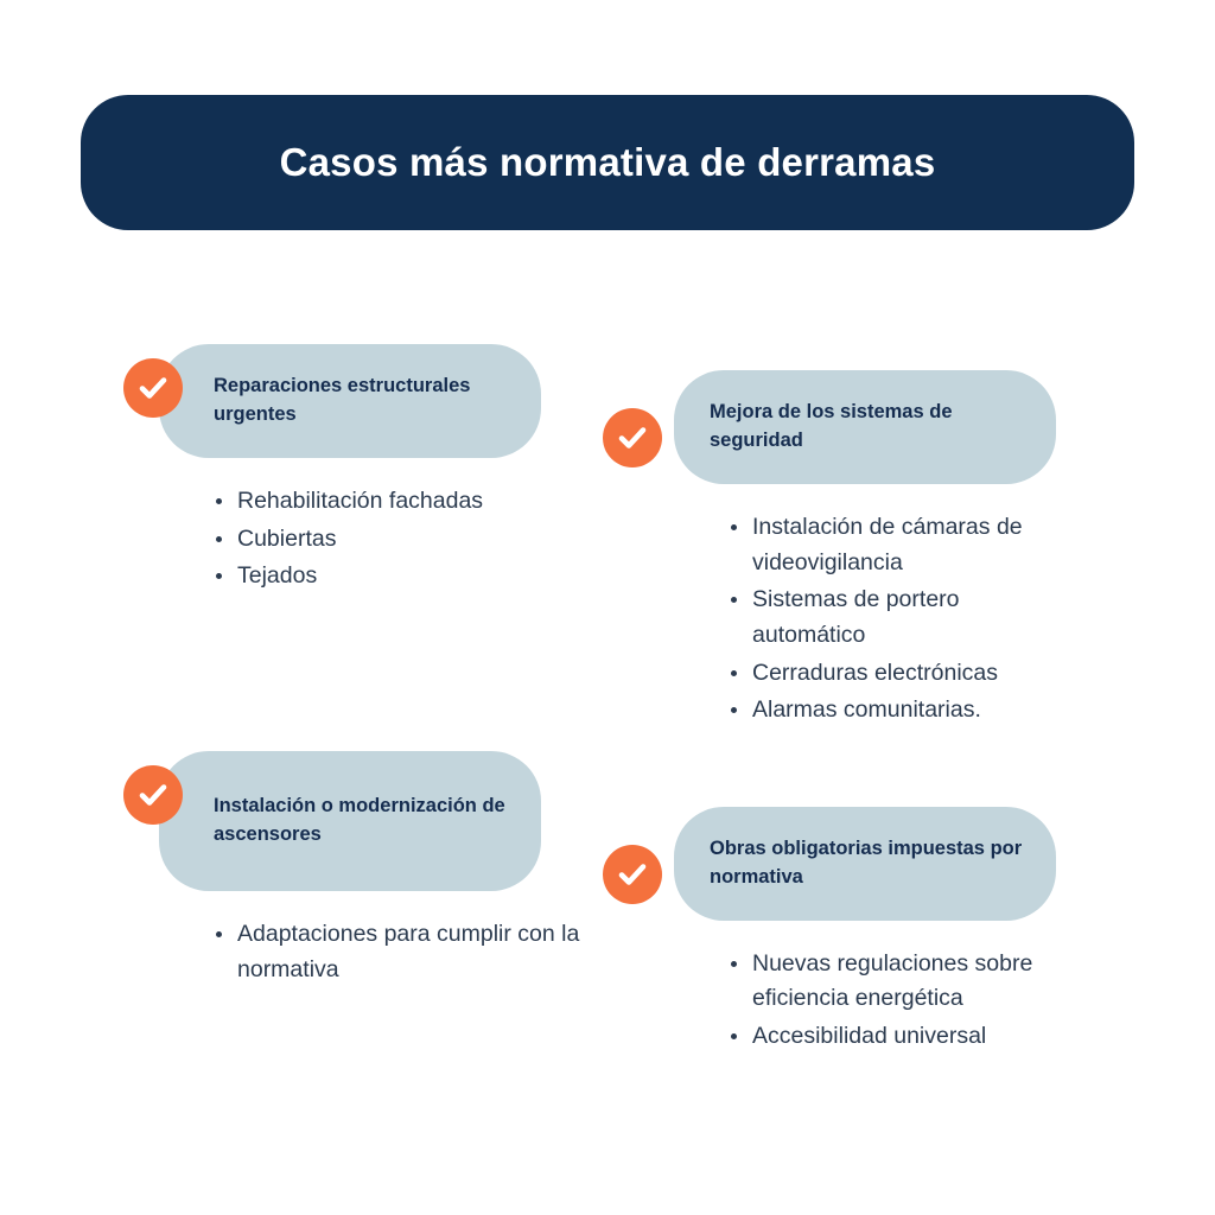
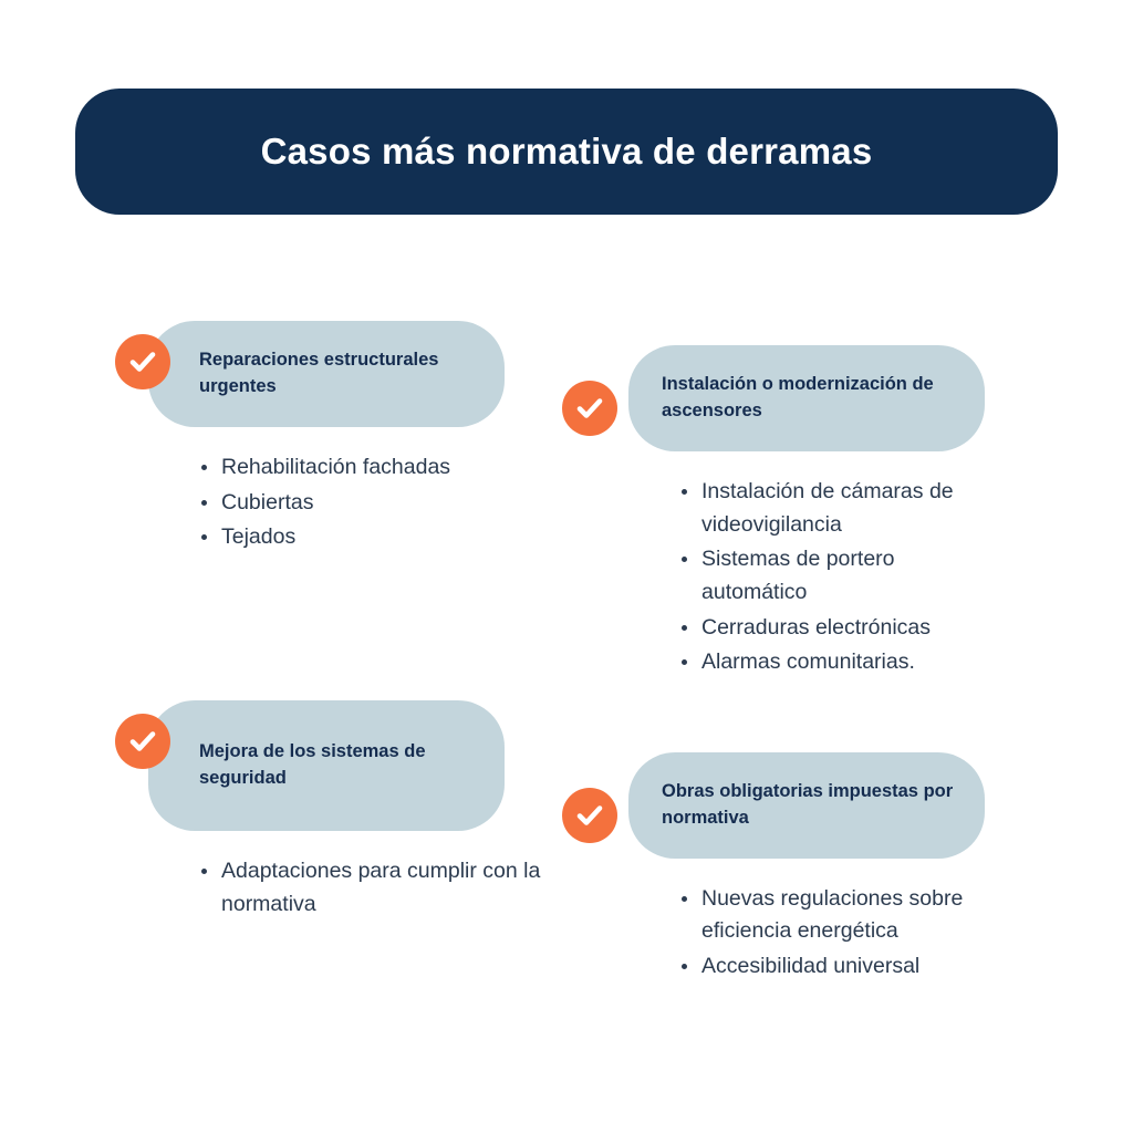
  Casos más normativa de derramas
  Reparaciones estructurales urgentes
  Rehabilitación fachadas
  Cubiertas
  Tejados
- Instalación o modernización de ascensores
+ Mejora de los sistemas de seguridad
  Adaptaciones para cumplir con la normativa
- Mejora de los sistemas de seguridad
+ Instalación o modernización de ascensores
  Instalación de cámaras de videovigilancia
  Sistemas de portero automático
  Cerraduras electrónicas
  Alarmas comunitarias.
  Obras obligatorias impuestas por normativa
  Nuevas regulaciones sobre eficiencia energética
  Accesibilidad universal
